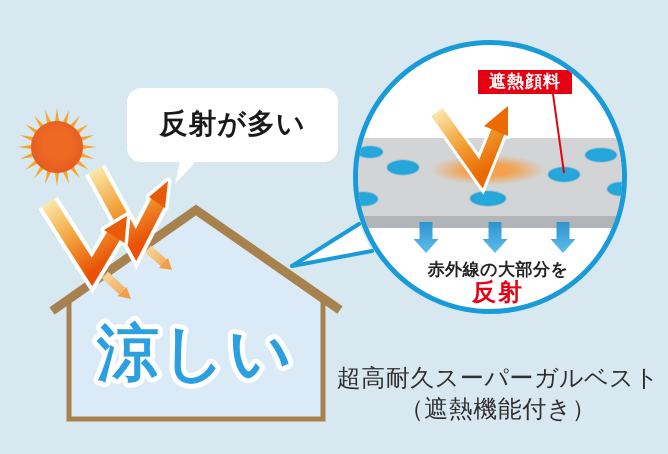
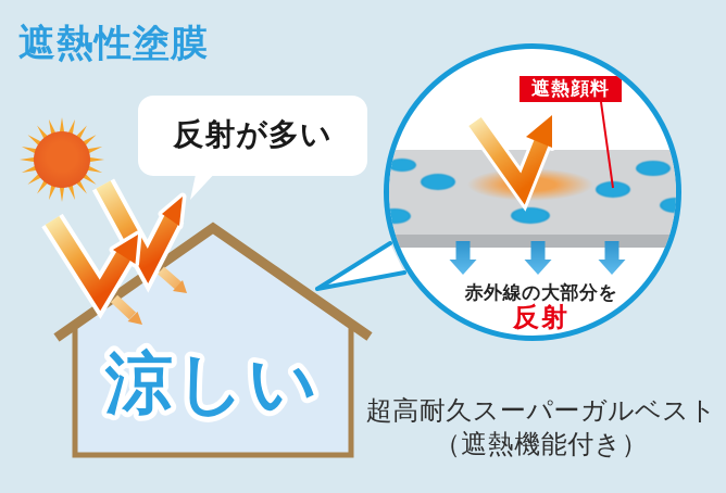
  涼しい
  反射が多い
  遮熱顔料
  赤外線の大部分を
  反射
+ 遮熱性塗膜
  超高耐久スーパーガルベスト
  （遮熱機能付き）
